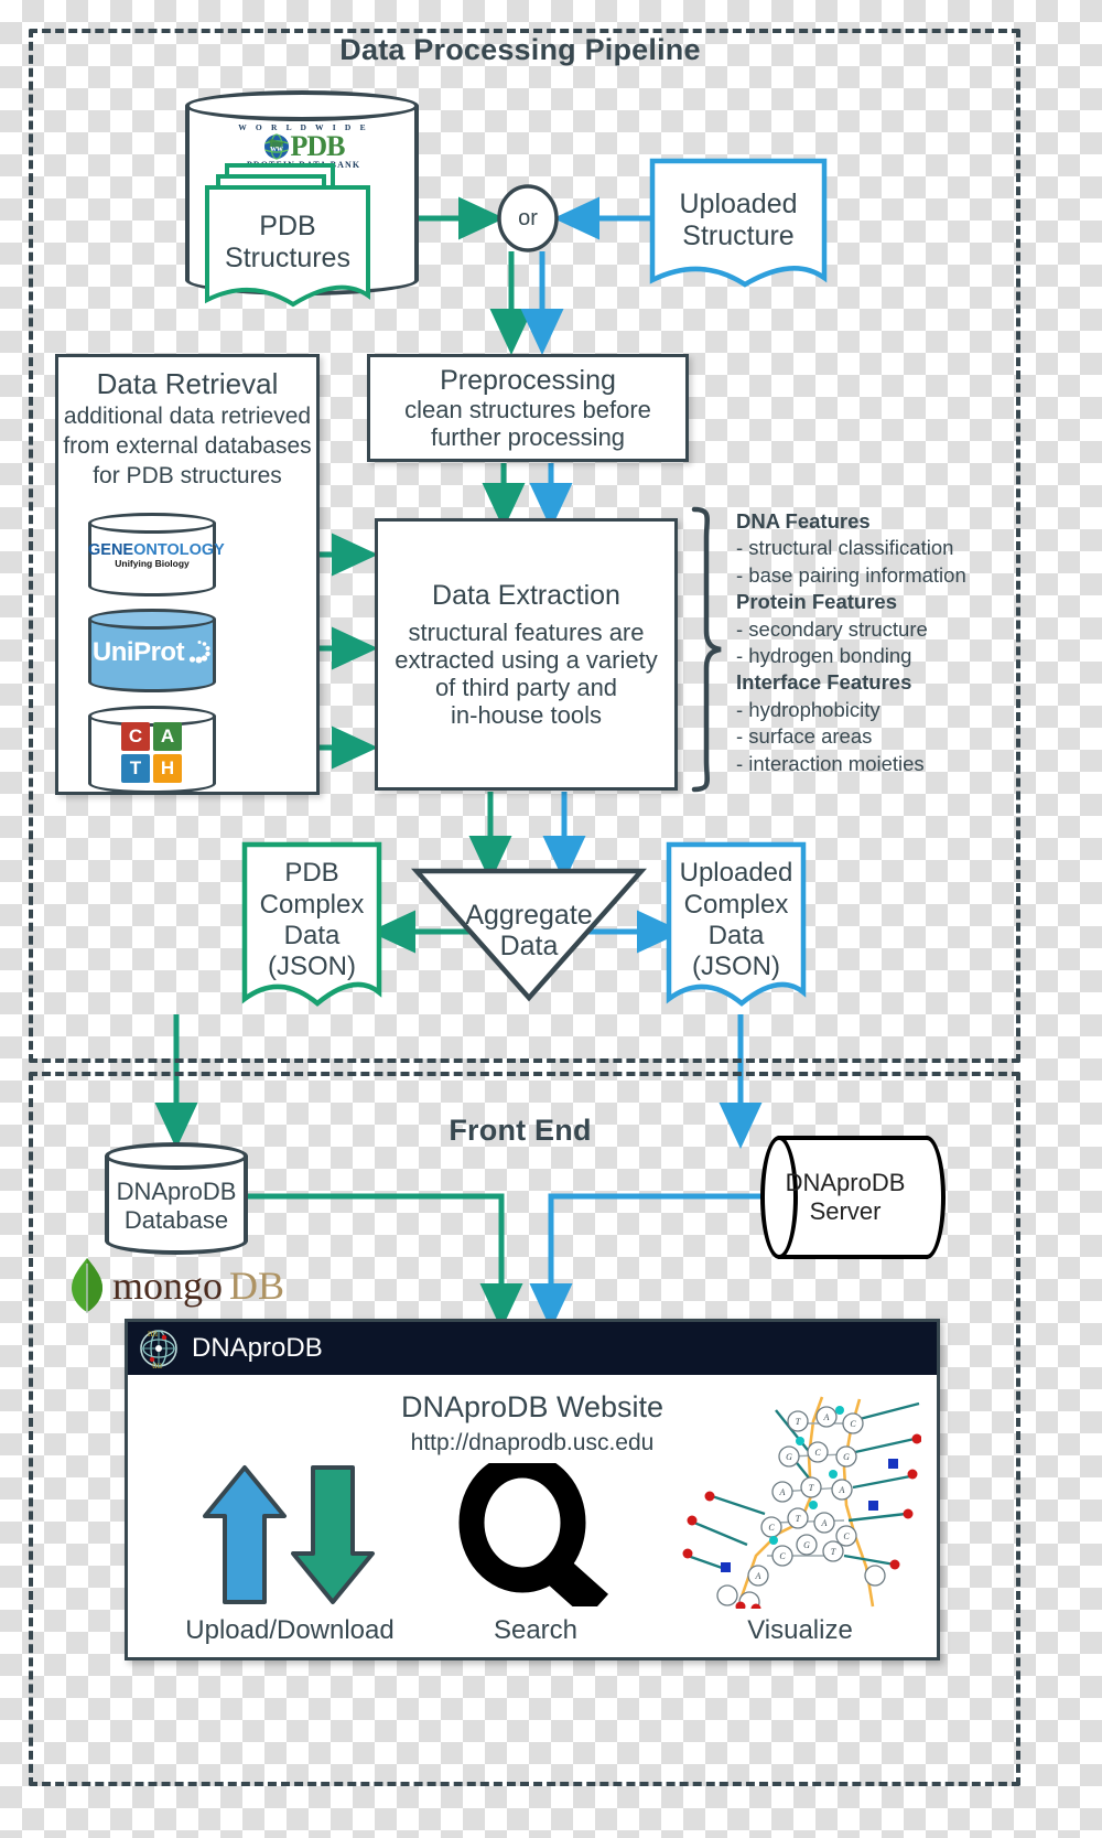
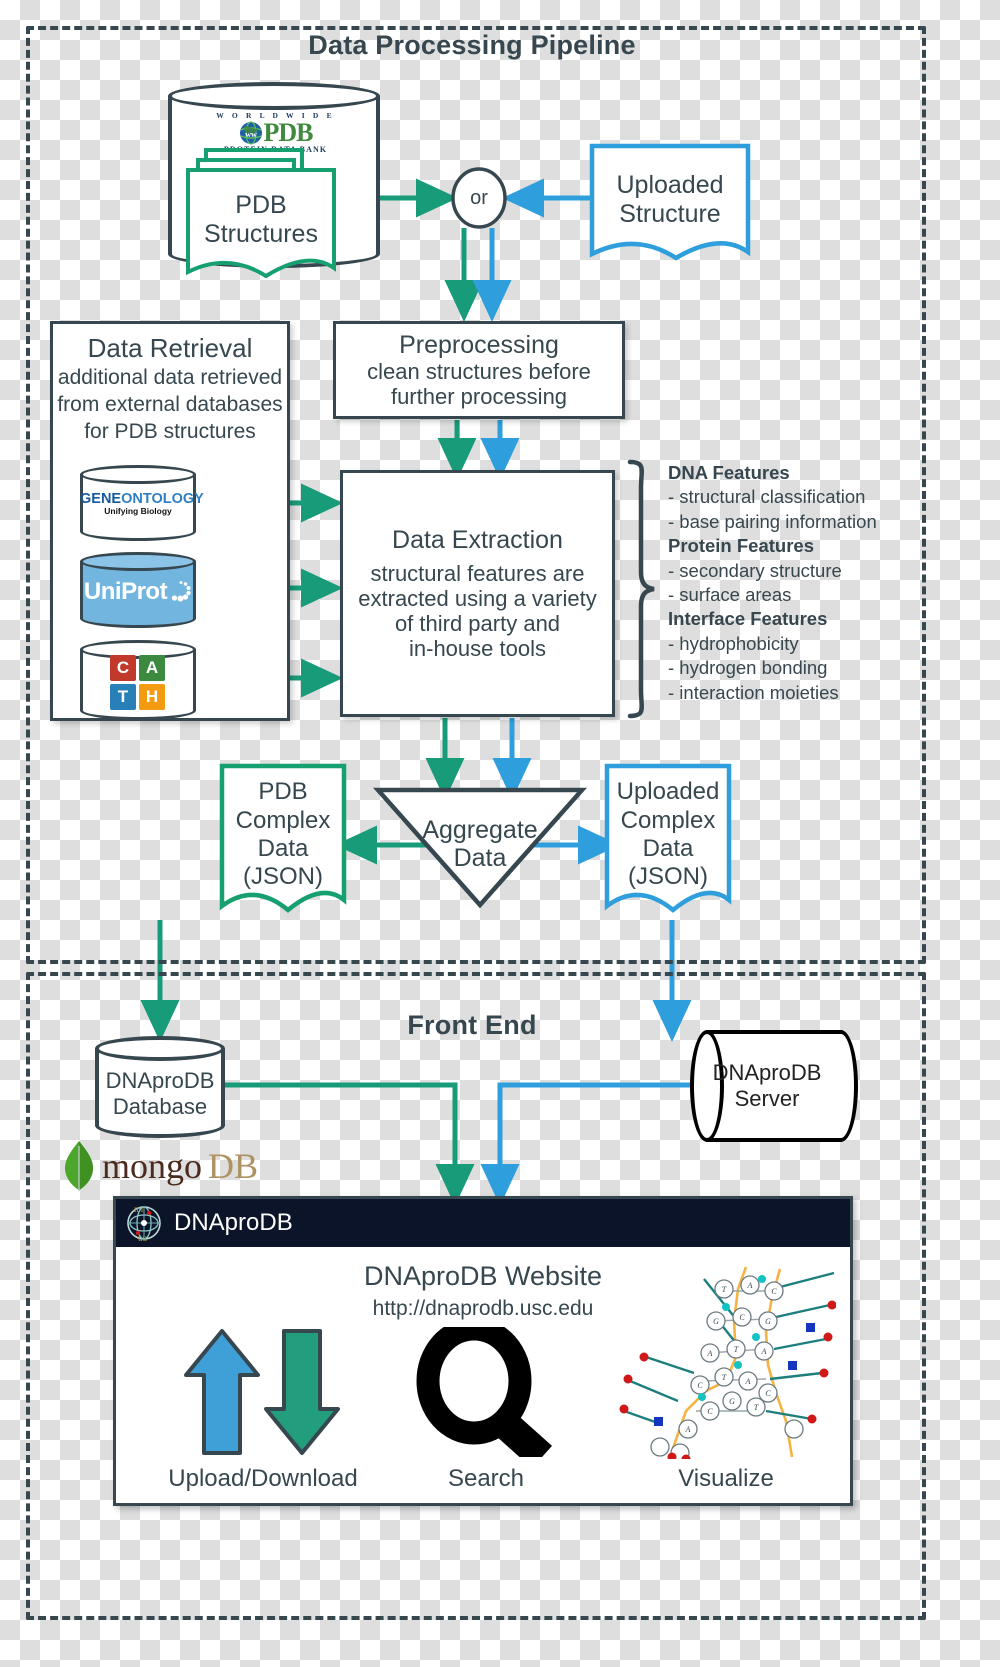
  Data Processing Pipeline
  Front End
  W O R L D W I D E
  ww
  PDB
  PDB
  Structures
  or
  Uploaded
  Structure
  Preprocessing
  clean structures before
  further processing
  Data Retrieval
  additional data retrieved
  from external databases
  for PDB structures
  GENEONTOLOGY
  Unifying Biology
  UniProt
  C
  A
  T
  H
  Data Extraction
  structural features are
  extracted using a variety
  of third party and
  in-house tools
  DNA Features
  - structural classification
  - base pairing information
  Protein Features
  - secondary structure
- - hydrogen bonding
+ - surface areas
  Interface Features
  - hydrophobicity
- - surface areas
+ - hydrogen bonding
  - interaction moieties
  Aggregate
  Data
  PDB
  Complex
  Data
  (JSON)
  Uploaded
  Complex
  Data
  (JSON)
  DNAproDB
  Database
  mongo
  DB
  DNAproDB
  Server
  nn
  uu
  DNAproDB
  DNAproDB Website
  http://dnaprodb.usc.edu
  A
  C
  G
  T
  C
  T
  A
  C
  A
  T
  A
  G
  C
  G
  T
  A
  C
  Upload/Download
  Search
  Visualize
